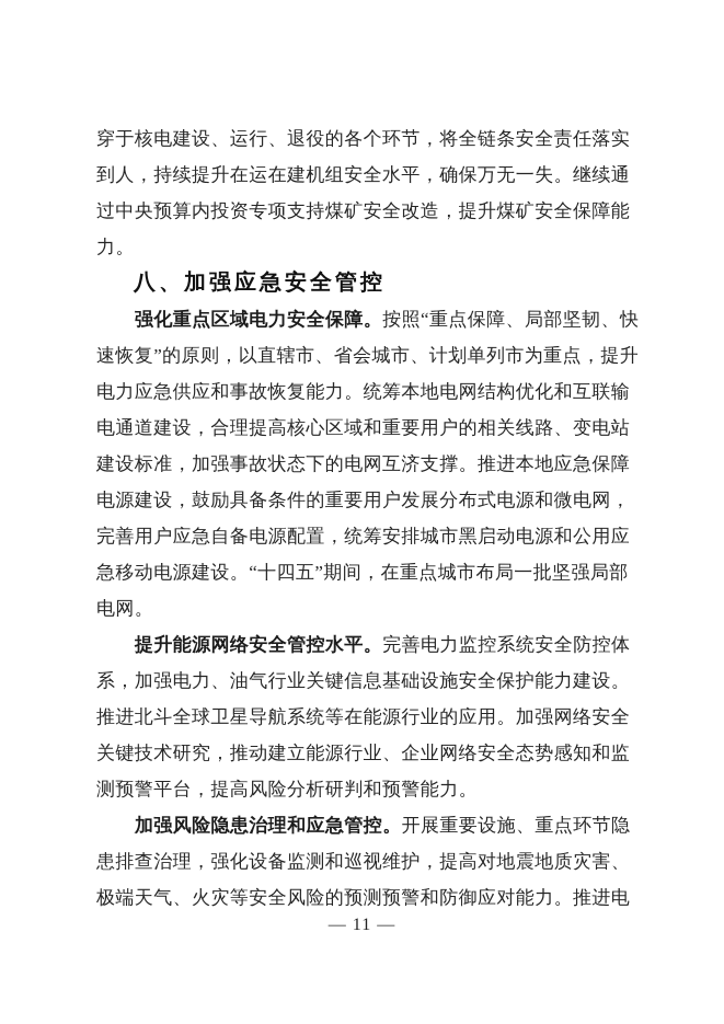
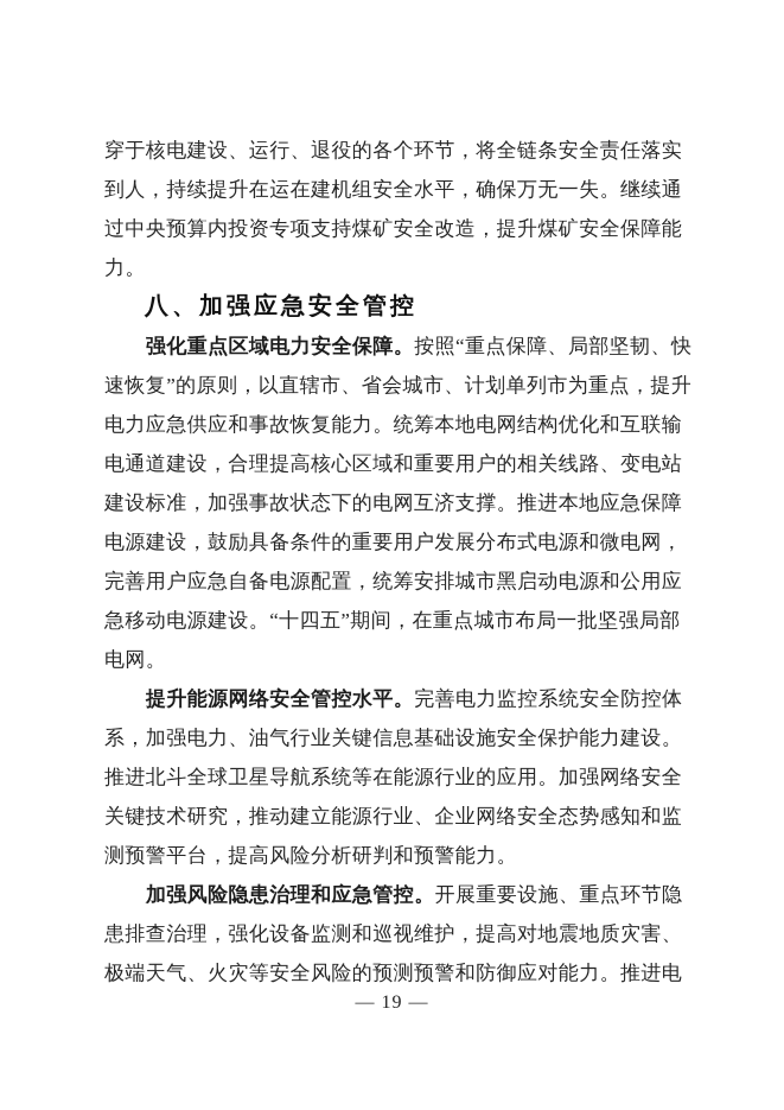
  穿于核电建设、运行、退役的各个环节，将全链条安全责任落实
  到人，持续提升在运在建机组安全水平，确保万无一失。继续通
  过中央预算内投资专项支持煤矿安全改造，提升煤矿安全保障能
  力。
  八、加强应急安全管控
  强化重点区域电力安全保障。按照“重点保障、局部坚韧、快
  速恢复”的原则，以直辖市、省会城市、计划单列市为重点，提升
  电力应急供应和事故恢复能力。统筹本地电网结构优化和互联输
  电通道建设，合理提高核心区域和重要用户的相关线路、变电站
  建设标准，加强事故状态下的电网互济支撑。推进本地应急保障
  电源建设，鼓励具备条件的重要用户发展分布式电源和微电网，
  完善用户应急自备电源配置，统筹安排城市黑启动电源和公用应
  急移动电源建设。“十四五”期间，在重点城市布局一批坚强局部
  电网。
  提升能源网络安全管控水平。完善电力监控系统安全防控体
  系，加强电力、油气行业关键信息基础设施安全保护能力建设。
  推进北斗全球卫星导航系统等在能源行业的应用。加强网络安全
  关键技术研究，推动建立能源行业、企业网络安全态势感知和监
  测预警平台，提高风险分析研判和预警能力。
  加强风险隐患治理和应急管控。开展重要设施、重点环节隐
  患排查治理，强化设备监测和巡视维护，提高对地震地质灾害、
  极端天气、火灾等安全风险的预测预警和防御应对能力。推进电
- — 11 —
+ — 19 —
